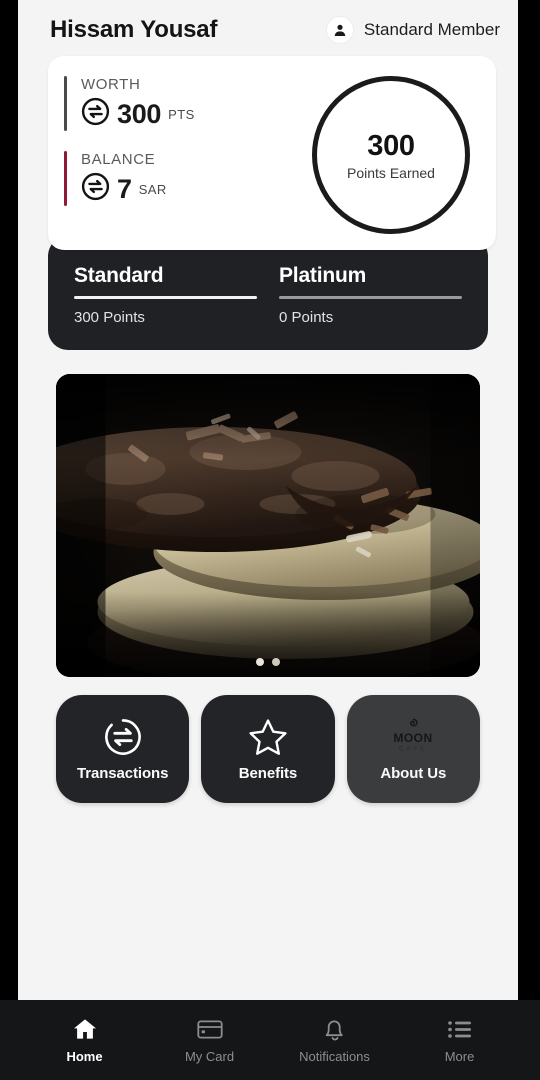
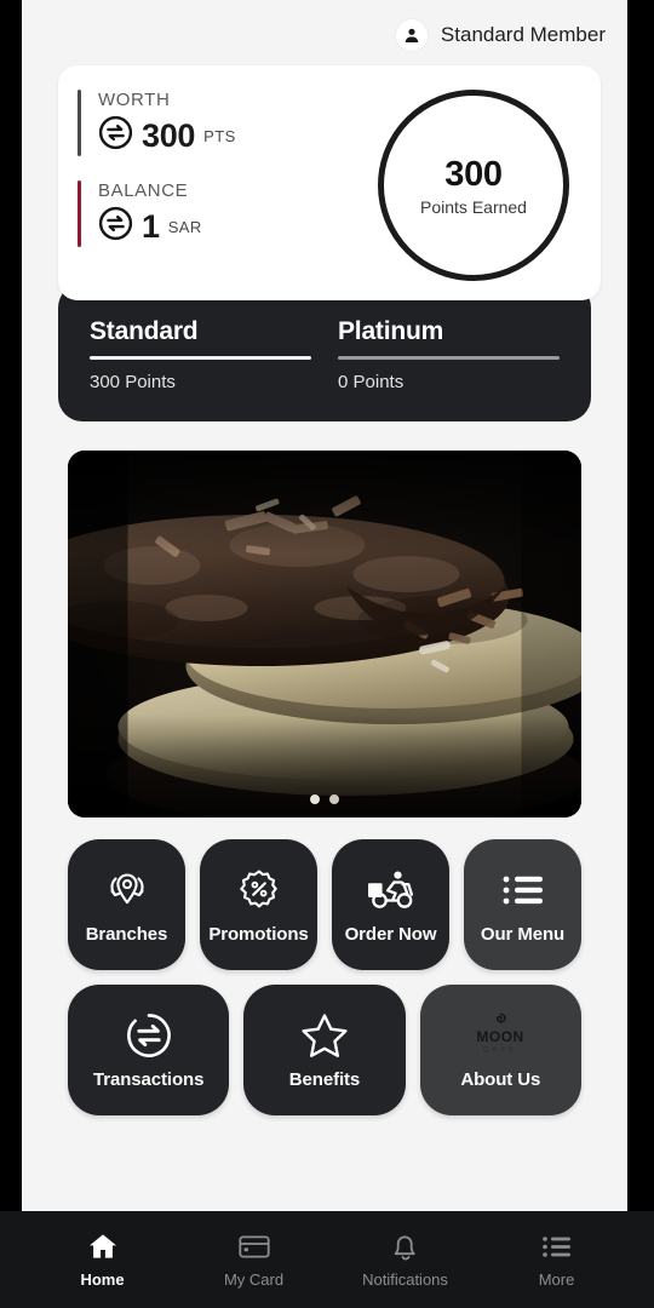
- Hissam Yousaf
  Standard Member
  WORTH
  300
  PTS
  BALANCE
- 7
+ 1
  SAR
  300
  Points Earned
  Standard
  300 Points
  Platinum
  0 Points
+ Branches
+ Promotions
+ Order Now
+ Our Menu
  Transactions
  Benefits
  MOON
  About Us
  Home
  My Card
  Notifications
  More
